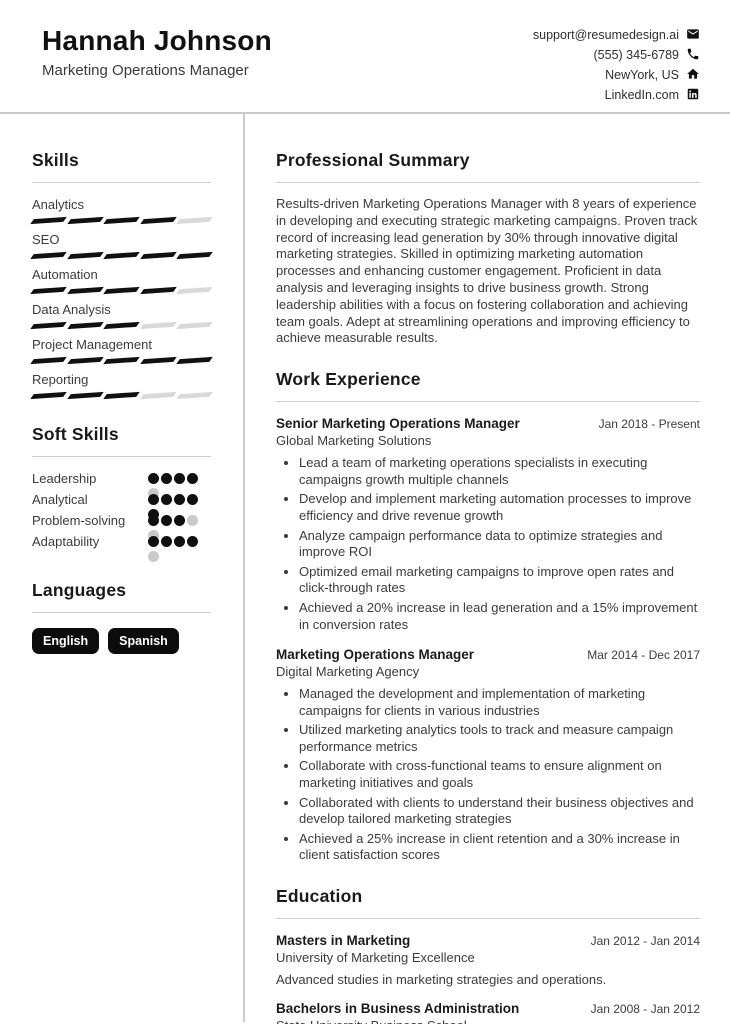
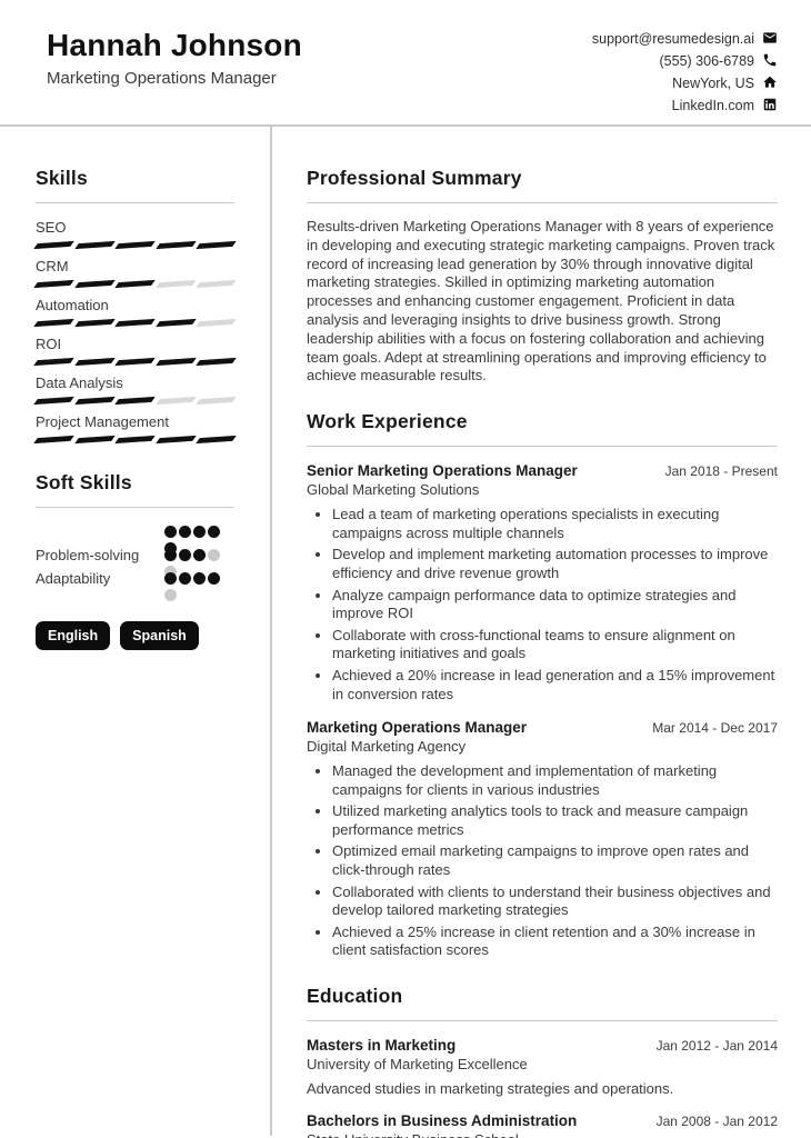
  Hannah Johnson
  Marketing Operations Manager
  support@resumedesign.ai
- (555) 345-6789
+ (555) 306-6789
  NewYork, US
  LinkedIn.com
  Skills
- Analytics
  SEO
+ CRM
  Automation
+ ROI
  Data Analysis
  Project Management
- Reporting
  Soft Skills
- Leadership
- Analytical
  Problem-solving
  Adaptability
- Languages
  English
  Spanish
  Professional Summary
  Results-driven Marketing Operations Manager with 8 years of experience in developing and executing strategic marketing campaigns. Proven track record of increasing lead generation by 30% through innovative digital marketing strategies. Skilled in optimizing marketing automation processes and enhancing customer engagement. Proficient in data analysis and leveraging insights to drive business growth. Strong leadership abilities with a focus on fostering collaboration and achieving team goals. Adept at streamlining operations and improving efficiency to achieve measurable results.
  Work Experience
  Senior Marketing Operations Manager
  Jan 2018 - Present
  Global Marketing Solutions
- Lead a team of marketing operations specialists in executing campaigns growth multiple channels
+ Lead a team of marketing operations specialists in executing campaigns across multiple channels
  Develop and implement marketing automation processes to improve efficiency and drive revenue growth
  Analyze campaign performance data to optimize strategies and improve ROI
- Optimized email marketing campaigns to improve open rates and click-through rates
+ Collaborate with cross-functional teams to ensure alignment on marketing initiatives and goals
  Achieved a 20% increase in lead generation and a 15% improvement in conversion rates
  Marketing Operations Manager
  Mar 2014 - Dec 2017
  Digital Marketing Agency
  Managed the development and implementation of marketing campaigns for clients in various industries
  Utilized marketing analytics tools to track and measure campaign performance metrics
- Collaborate with cross-functional teams to ensure alignment on marketing initiatives and goals
+ Optimized email marketing campaigns to improve open rates and click-through rates
  Collaborated with clients to understand their business objectives and develop tailored marketing strategies
  Achieved a 25% increase in client retention and a 30% increase in client satisfaction scores
  Education
  Masters in Marketing
  Jan 2012 - Jan 2014
  University of Marketing Excellence
  Advanced studies in marketing strategies and operations.
  Bachelors in Business Administration
  Jan 2008 - Jan 2012
